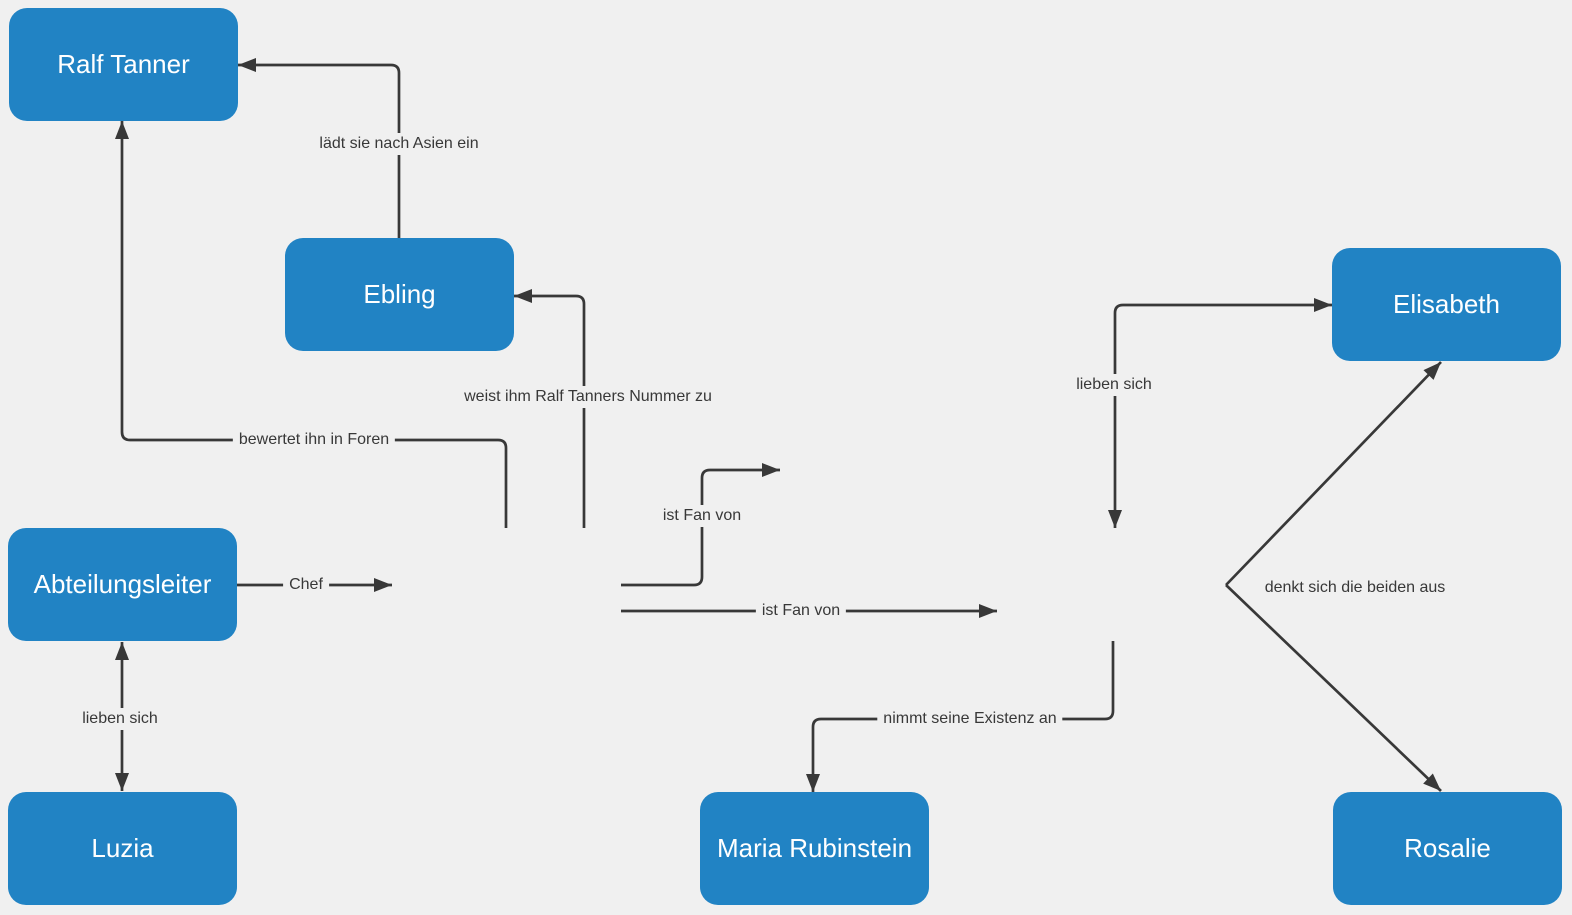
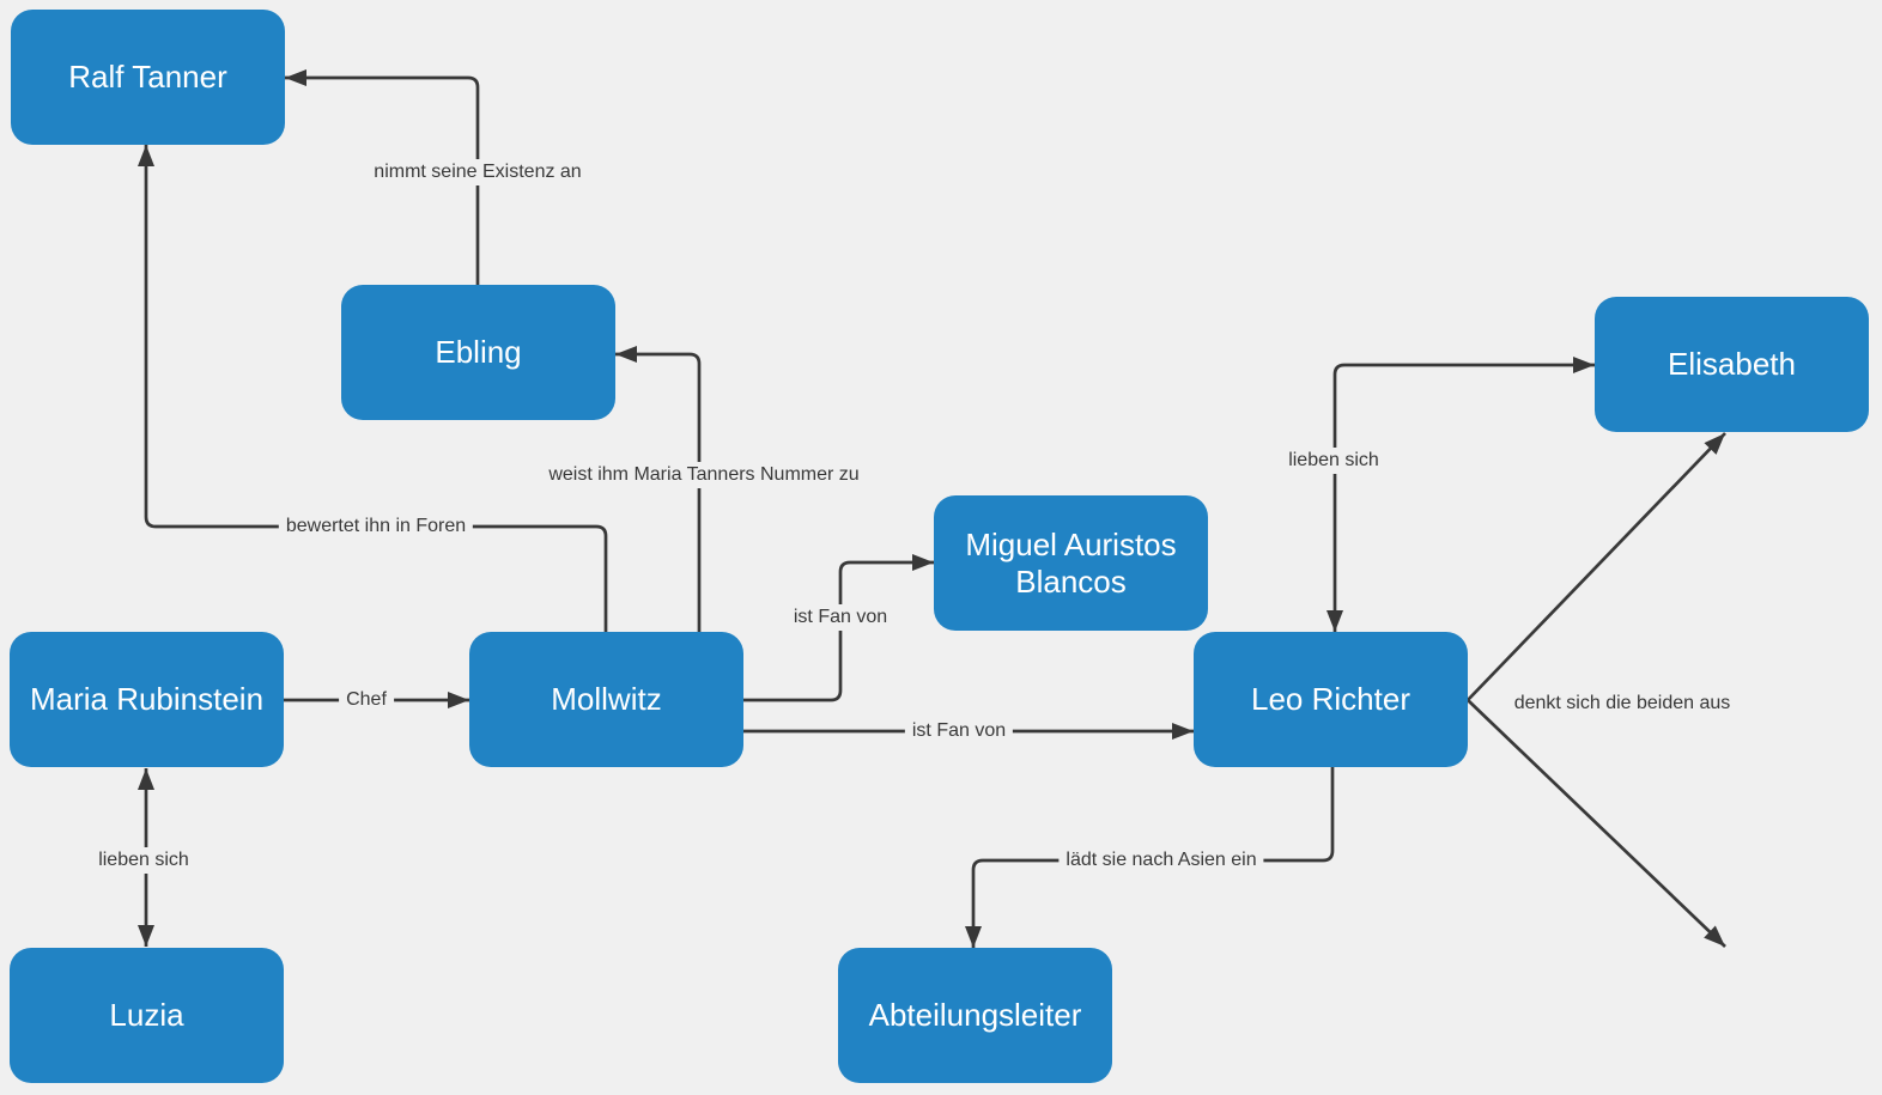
- lädt sie nach Asien ein
+ nimmt seine Existenz an
- weist ihm Ralf Tanners Nummer zu
+ weist ihm Maria Tanners Nummer zu
  bewertet ihn in Foren
  Chef
  ist Fan von
  ist Fan von
  lieben sich
  lieben sich
- nimmt seine Existenz an
+ lädt sie nach Asien ein
  denkt sich die beiden aus
  Ralf Tanner
  Ebling
- Abteilungsleiter
+ Maria Rubinstein
+ Mollwitz
+ Miguel Auristos Blancos
+ Leo Richter
  Elisabeth
  Luzia
- Maria Rubinstein
+ Abteilungsleiter
- Rosalie
